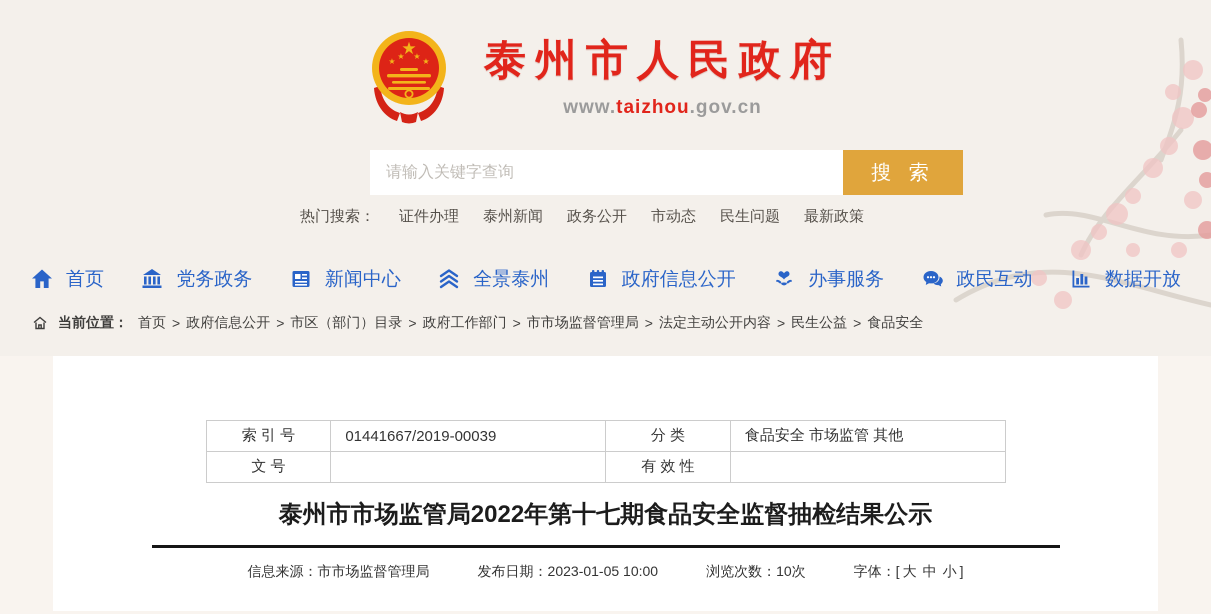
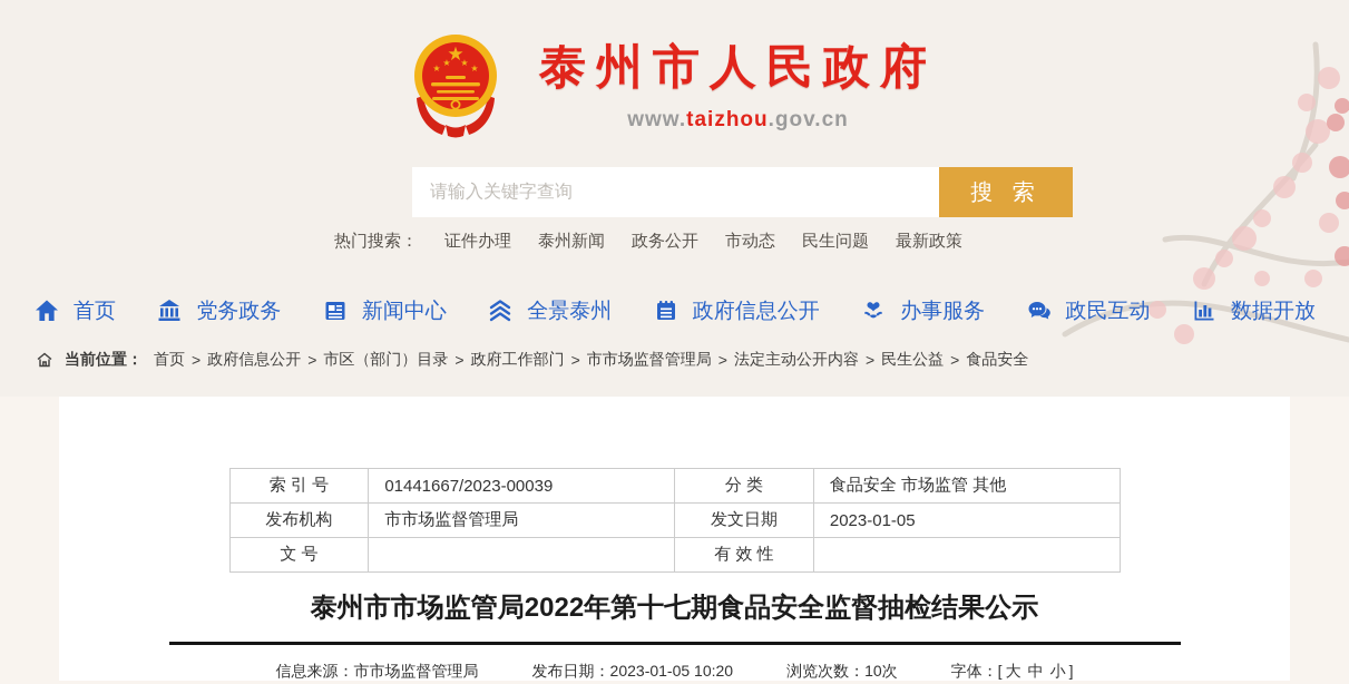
  ★
  ★
  ★
  ★
  ★
  泰州市人民政府
  www.taizhou.gov.cn
  请输入关键字查询
  搜 索
  热门搜索：
  证件办理
  泰州新闻
  政务公开
  市动态
  民生问题
  最新政策
  首页
  党务政务
  新闻中心
  全景泰州
  政府信息公开
  办事服务
  政民互动
  数据开放
  当前位置：
  首页
  >
  政府信息公开
  >
  市区（部门）目录
  >
  政府工作部门
  >
  市市场监督管理局
  >
  法定主动公开内容
  >
  民生公益
  >
  食品安全
- 索 引 号	01441667/2019-00039	分 类	食品安全 市场监管 其他
+ 索 引 号	01441667/2023-00039	分 类	食品安全 市场监管 其他
+ 发布机构	市市场监督管理局	发文日期	2023-01-05
  文 号		有 效 性
  泰州市市场监管局2022年第十七期食品安全监督抽检结果公示
  信息来源：市市场监督管理局
- 发布日期：2023-01-05 10:00
+ 发布日期：2023-01-05 10:20
  浏览次数：10次
  字体：[ 大 中 小 ]
